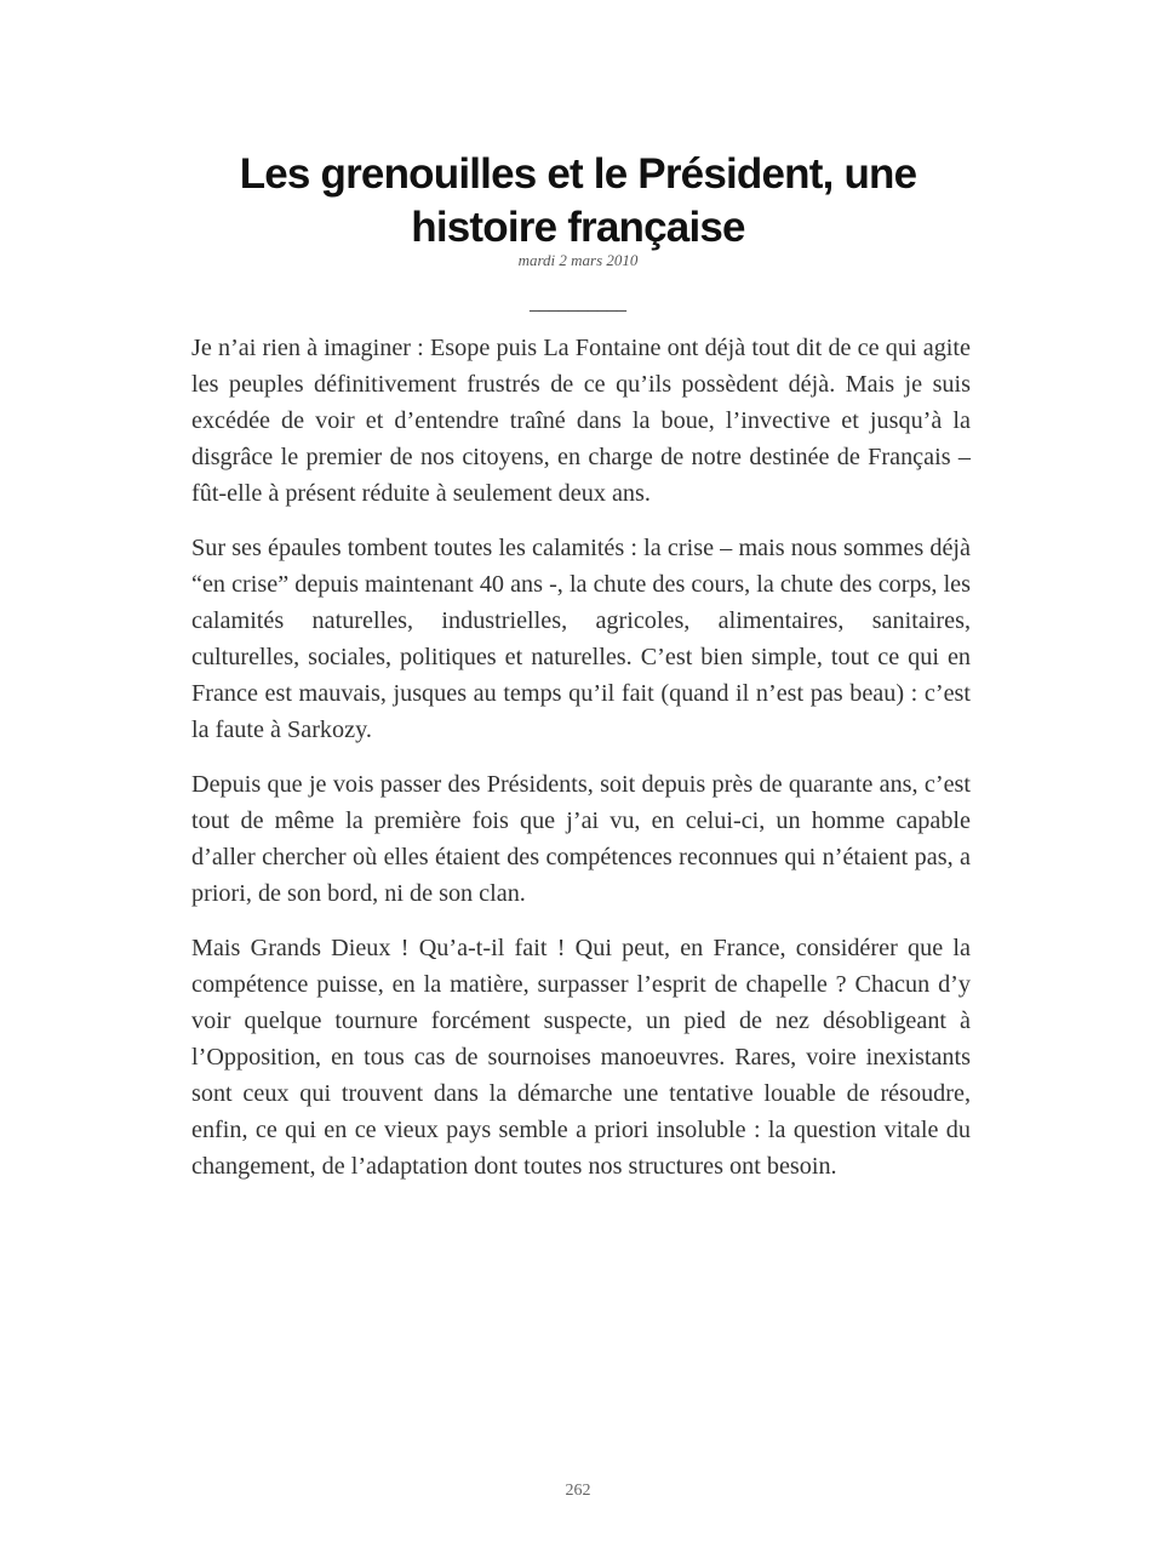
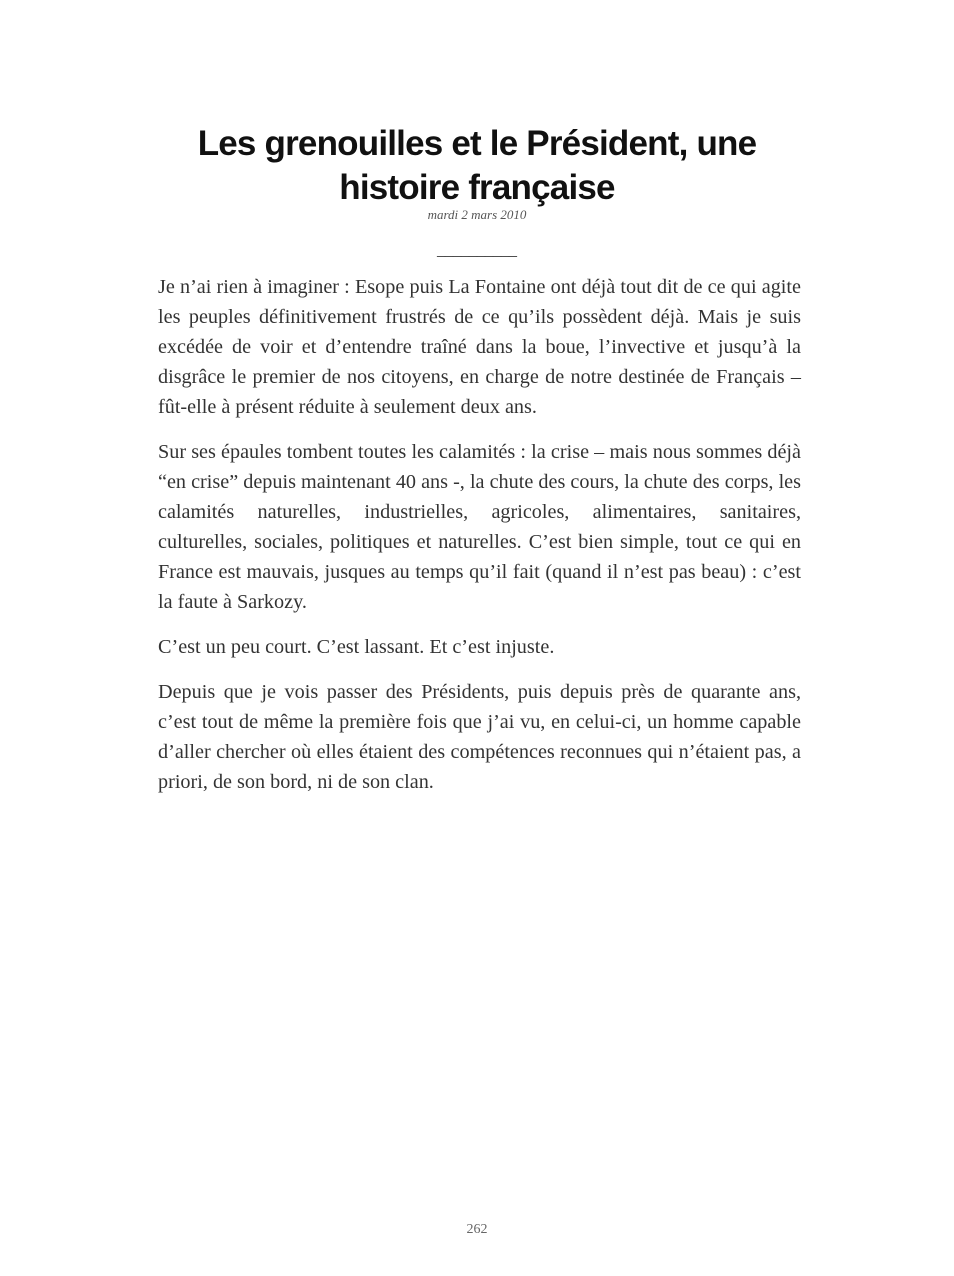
  Les grenouilles et le Président, une histoire française
  mardi 2 mars 2010
  __________
  Je n’ai rien à imaginer : Esope puis La Fontaine ont déjà tout dit de ce qui agite les peuples définitivement frustrés de ce qu’ils possèdent déjà. Mais je suis excédée de voir et d’entendre traîné dans la boue, l’invective et jusqu’à la disgrâce le premier de nos citoyens, en charge de notre destinée de Français – fût-elle à présent réduite à seulement deux ans.
  Sur ses épaules tombent toutes les calamités : la crise – mais nous sommes déjà “en crise” depuis maintenant 40 ans -, la chute des cours, la chute des corps, les calamités naturelles, industrielles, agricoles, alimentaires, sanitaires, culturelles, sociales, politiques et naturelles. C’est bien simple, tout ce qui en France est mauvais, jusques au temps qu’il fait (quand il n’est pas beau) : c’est la faute à Sarkozy.
+ C’est un peu court. C’est lassant. Et c’est injuste.
- Depuis que je vois passer des Présidents, soit depuis près de quarante ans, c’est tout de même la première fois que j’ai vu, en celui-ci, un homme capable d’aller chercher où elles étaient des compétences reconnues qui n’étaient pas, a priori, de son bord, ni de son clan.
+ Depuis que je vois passer des Présidents, puis depuis près de quarante ans, c’est tout de même la première fois que j’ai vu, en celui-ci, un homme capable d’aller chercher où elles étaient des compétences reconnues qui n’étaient pas, a priori, de son bord, ni de son clan.
- Mais Grands Dieux ! Qu’a-t-il fait ! Qui peut, en France, considérer que la compétence puisse, en la matière, surpasser l’esprit de chapelle ? Chacun d’y voir quelque tournure forcément suspecte, un pied de nez désobligeant à l’Opposition, en tous cas de sournoises manoeuvres. Rares, voire inexistants sont ceux qui trouvent dans la démarche une tentative louable de résoudre, enfin, ce qui en ce vieux pays semble a priori insoluble : la question vitale du changement, de l’adaptation dont toutes nos structures ont besoin.
  262
